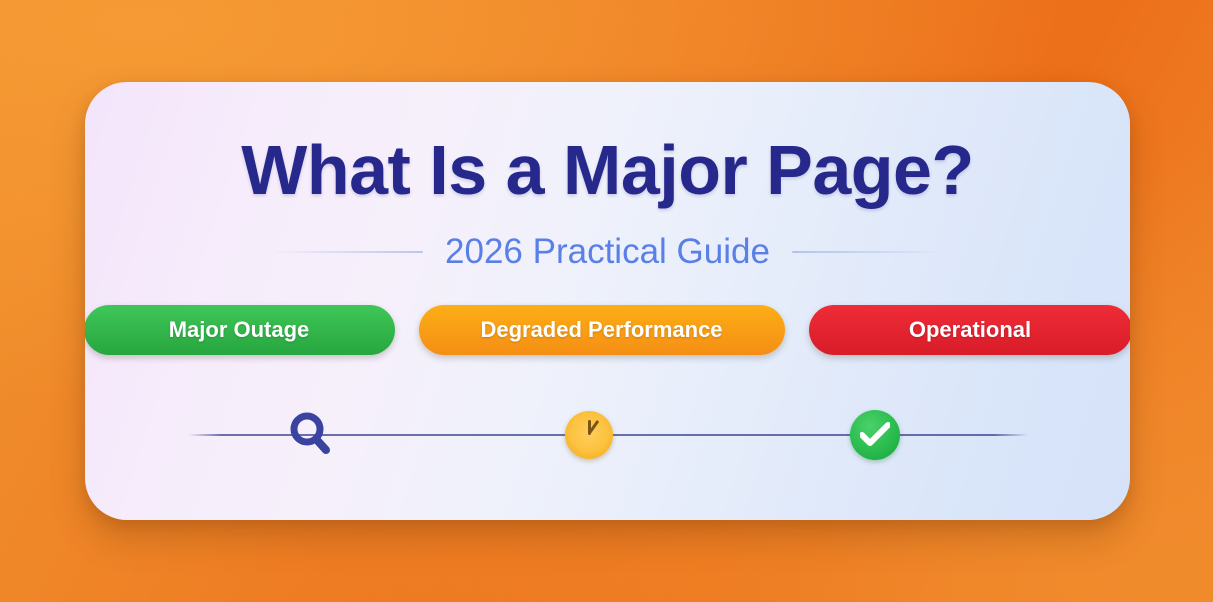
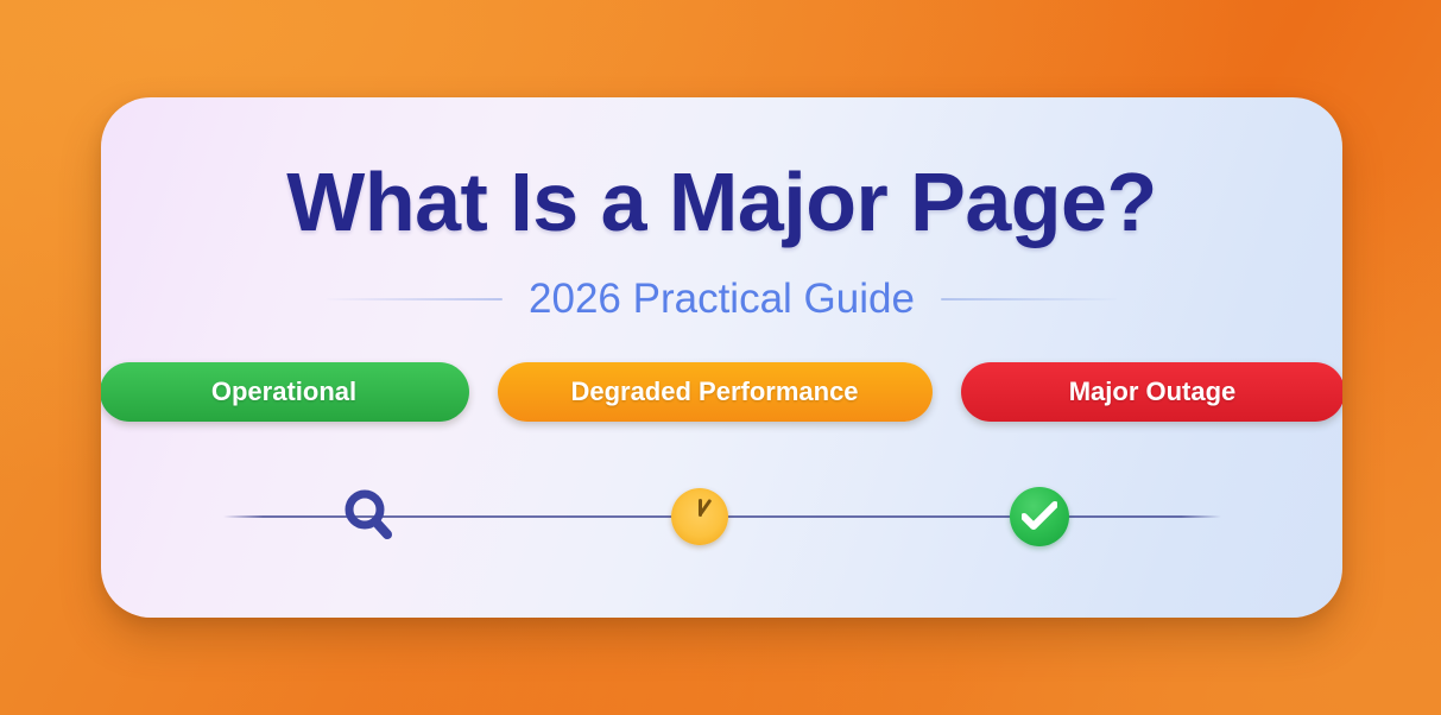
  What Is a Major Page?
  2026 Practical Guide
- Major Outage
+ Operational
  Degraded Performance
- Operational
+ Major Outage
